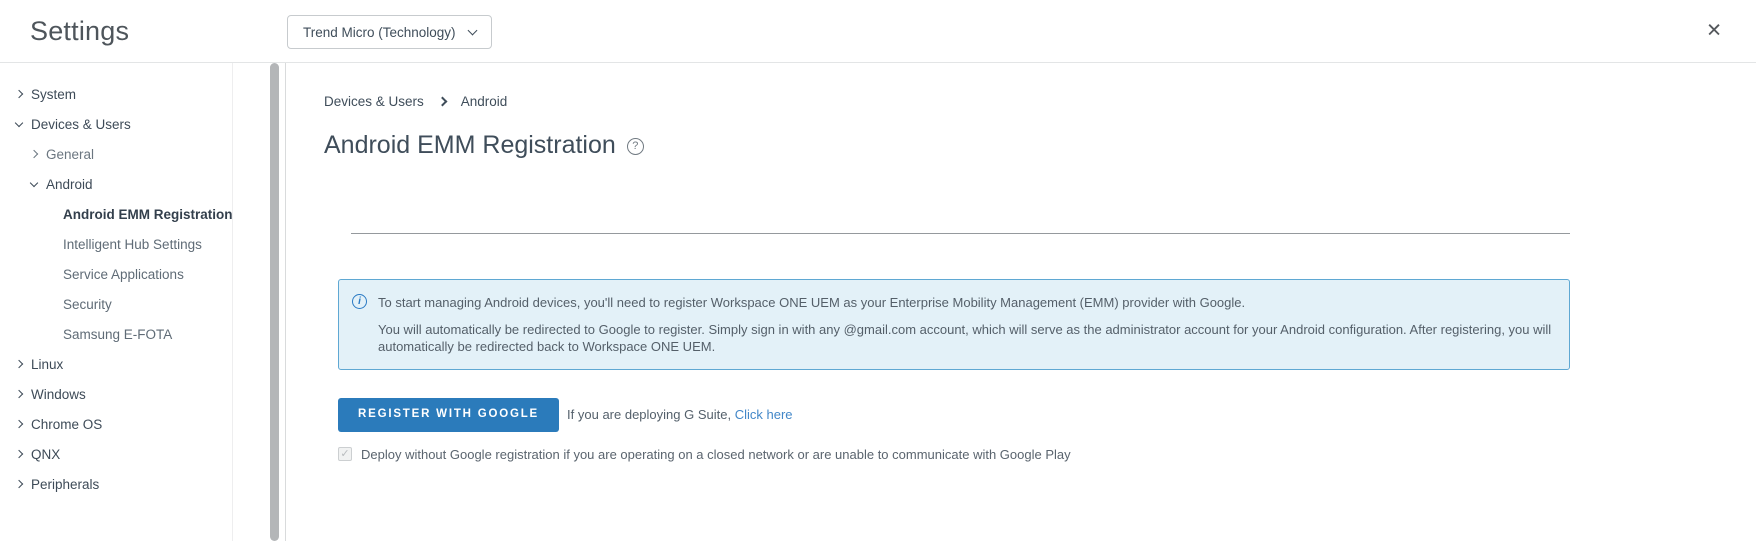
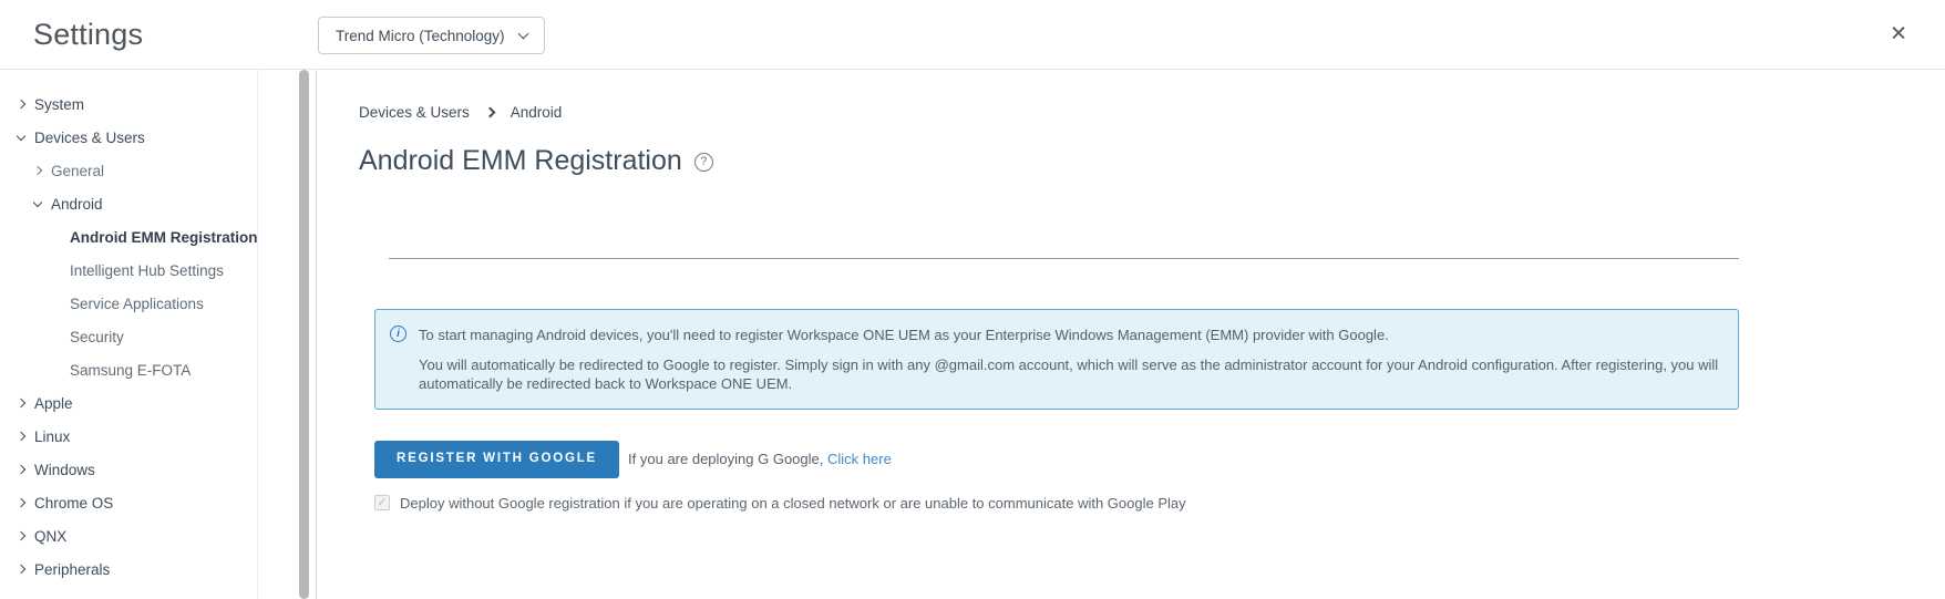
  Settings
  Trend Micro (Technology)
  ✕
  System
  Devices & Users
  General
  Android
  Android EMM Registration
  Intelligent Hub Settings
  Service Applications
  Security
  Samsung E-FOTA
+ Apple
  Linux
  Windows
  Chrome OS
  QNX
  Peripherals
  Devices & Users
  Android
  Android EMM Registration
  ?
  i
- To start managing Android devices, you'll need to register Workspace ONE UEM as your Enterprise Mobility Management (EMM) provider with Google.
+ To start managing Android devices, you'll need to register Workspace ONE UEM as your Enterprise Windows Management (EMM) provider with Google.
  You will automatically be redirected to Google to register. Simply sign in with any @gmail.com account, which will serve as the administrator account for your Android configuration. After registering, you will automatically be redirected back to Workspace ONE UEM.
  REGISTER WITH GOOGLE
- If you are deploying G Suite, Click here
+ If you are deploying G Google, Click here
  ✓
  Deploy without Google registration if you are operating on a closed network or are unable to communicate with Google Play
